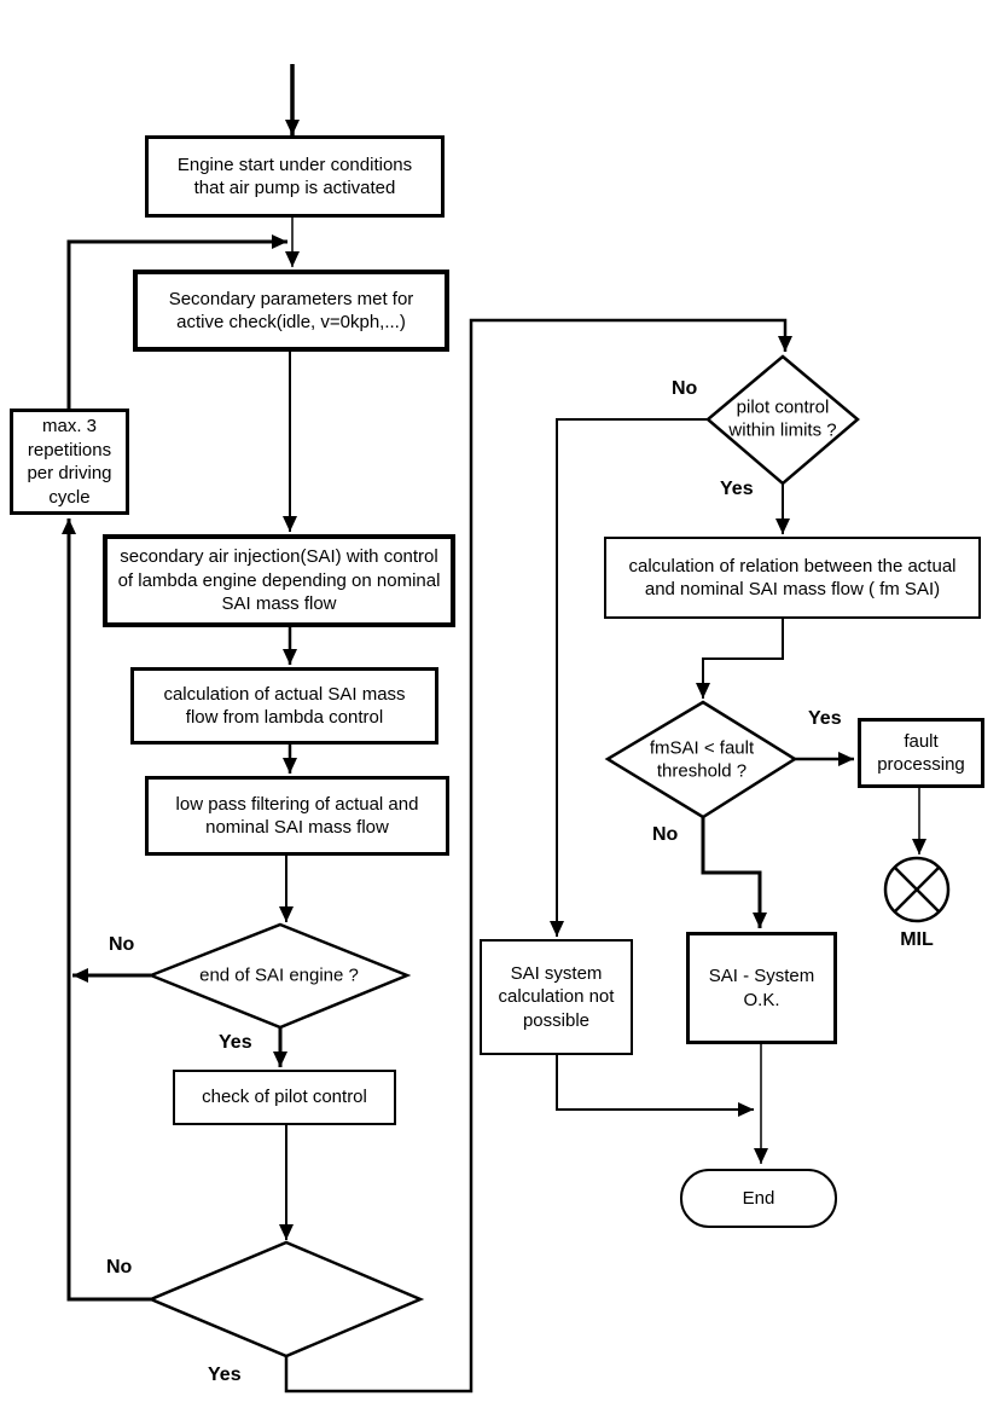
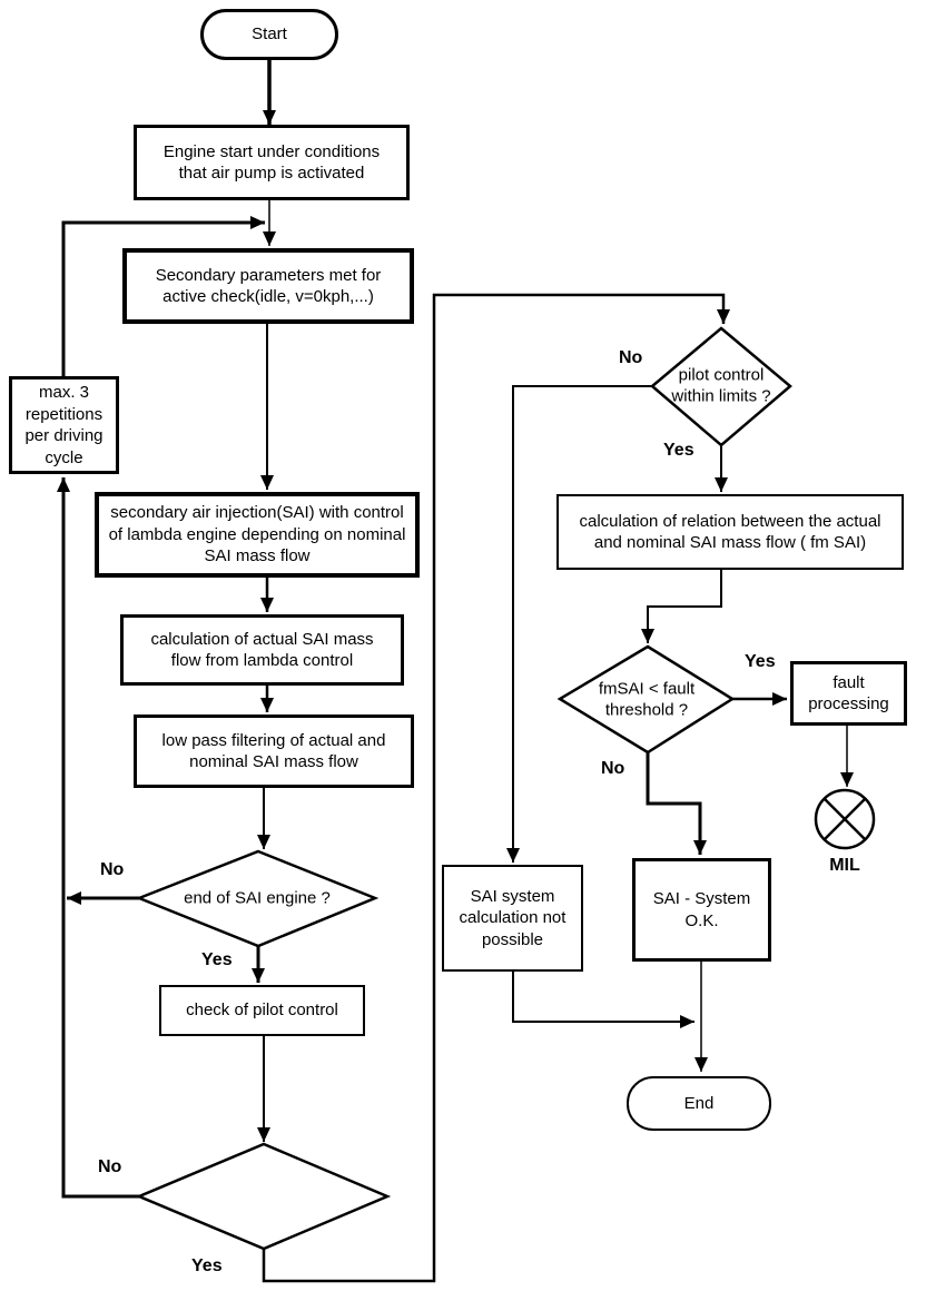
+ Start
  Engine start under conditions
  that air pump is activated
  Secondary parameters met for
  active check(idle, v=0kph,...)
  max. 3
  repetitions
  per driving
  cycle
  secondary air injection(SAI) with control
  of lambda engine depending on nominal
  SAI mass flow
  calculation of actual SAI mass
  flow from lambda control
  low pass filtering of actual and
  nominal SAI mass flow
  check of pilot control
  calculation of relation between the actual
  and nominal SAI mass flow ( fm SAI)
  fault
  processing
  SAI system
  calculation not
  possible
  SAI - System
  O.K.
  End
  end of SAI engine ?
  pilot control
  within limits ?
  fmSAI < fault
  threshold ?
  No
  Yes
  No
  Yes
  No
  Yes
  Yes
  No
  MIL
